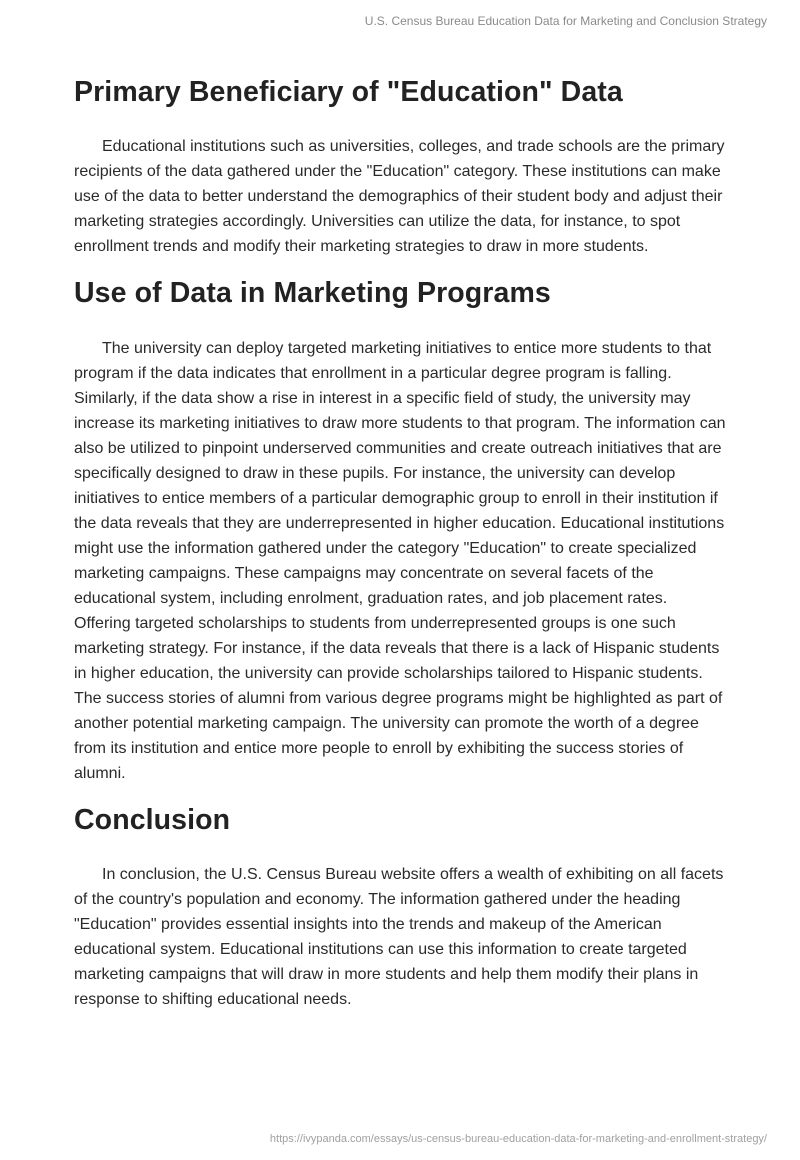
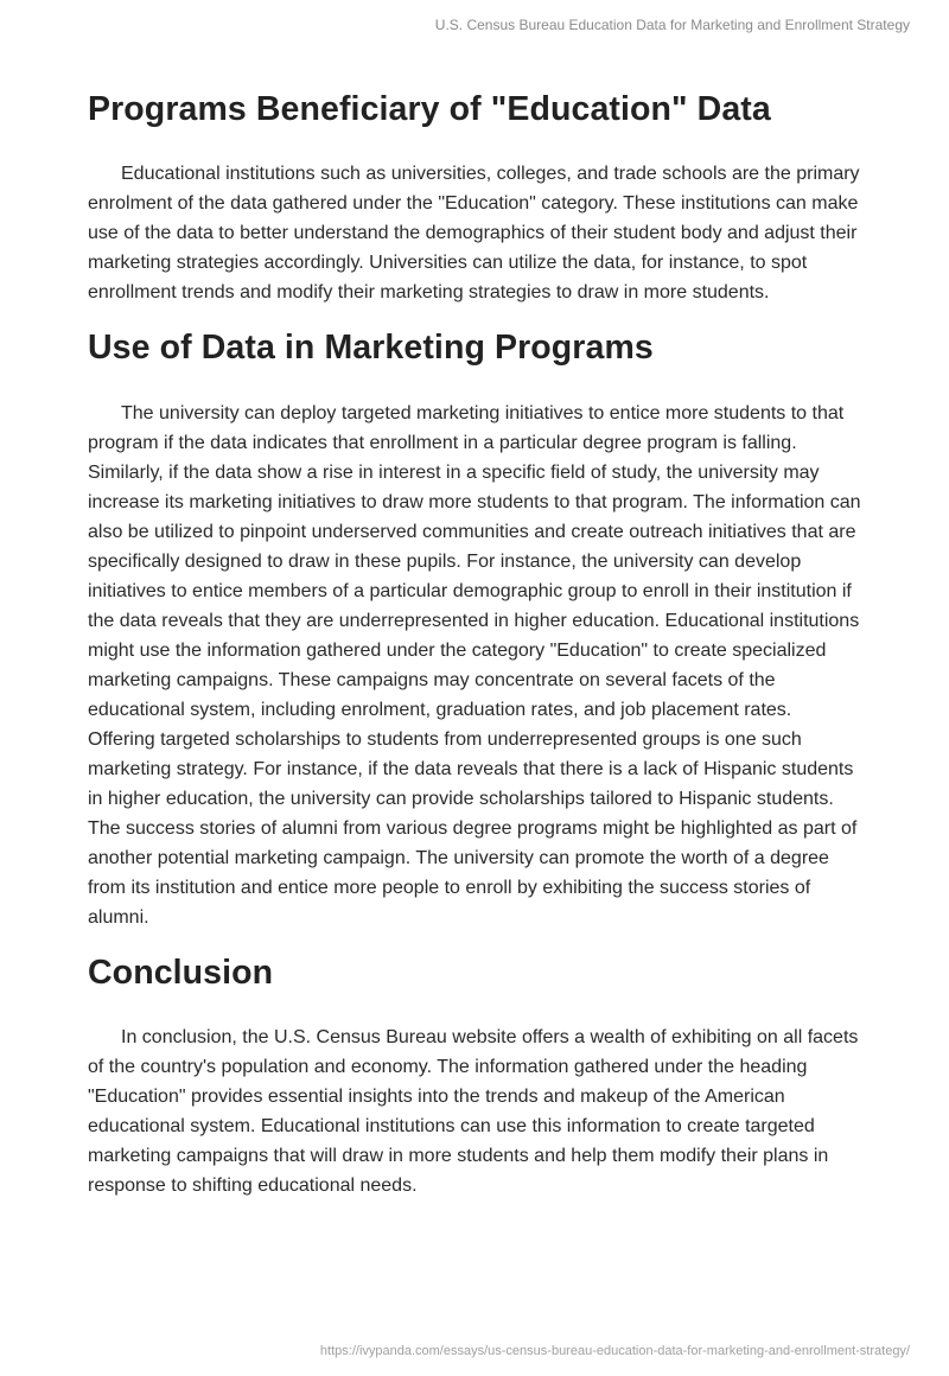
- U.S. Census Bureau Education Data for Marketing and Conclusion Strategy
+ U.S. Census Bureau Education Data for Marketing and Enrollment Strategy
- Primary Beneficiary of "Education" Data
+ Programs Beneficiary of "Education" Data
- Educational institutions such as universities, colleges, and trade schools are the primary recipients of the data gathered under the "Education" category. These institutions can make use of the data to better understand the demographics of their student body and adjust their marketing strategies accordingly. Universities can utilize the data, for instance, to spot enrollment trends and modify their marketing strategies to draw in more students.
+ Educational institutions such as universities, colleges, and trade schools are the primary enrolment of the data gathered under the "Education" category. These institutions can make use of the data to better understand the demographics of their student body and adjust their marketing strategies accordingly. Universities can utilize the data, for instance, to spot enrollment trends and modify their marketing strategies to draw in more students.
  Use of Data in Marketing Programs
  The university can deploy targeted marketing initiatives to entice more students to that program if the data indicates that enrollment in a particular degree program is falling. Similarly, if the data show a rise in interest in a specific field of study, the university may increase its marketing initiatives to draw more students to that program. The information can also be utilized to pinpoint underserved communities and create outreach initiatives that are specifically designed to draw in these pupils. For instance, the university can develop initiatives to entice members of a particular demographic group to enroll in their institution if the data reveals that they are underrepresented in higher education. Educational institutions might use the information gathered under the category "Education" to create specialized marketing campaigns. These campaigns may concentrate on several facets of the educational system, including enrolment, graduation rates, and job placement rates. Offering targeted scholarships to students from underrepresented groups is one such marketing strategy. For instance, if the data reveals that there is a lack of Hispanic students in higher education, the university can provide scholarships tailored to Hispanic students. The success stories of alumni from various degree programs might be highlighted as part of another potential marketing campaign. The university can promote the worth of a degree from its institution and entice more people to enroll by exhibiting the success stories of alumni.
  Conclusion
  In conclusion, the U.S. Census Bureau website offers a wealth of exhibiting on all facets of the country's population and economy. The information gathered under the heading "Education" provides essential insights into the trends and makeup of the American educational system. Educational institutions can use this information to create targeted marketing campaigns that will draw in more students and help them modify their plans in response to shifting educational needs.
  https://ivypanda.com/essays/us-census-bureau-education-data-for-marketing-and-enrollment-strategy/
